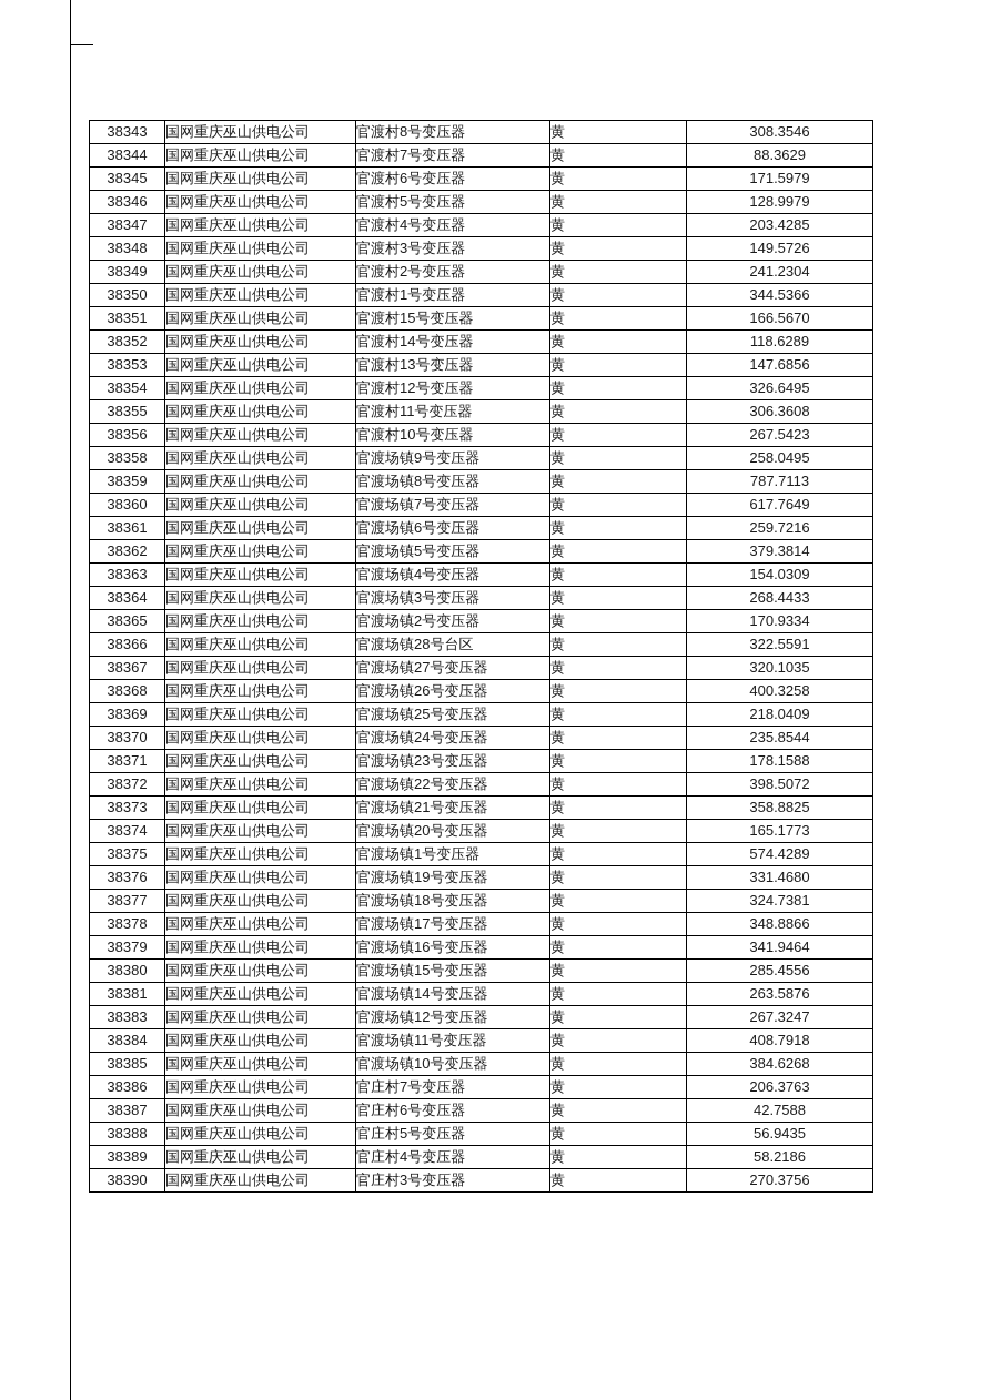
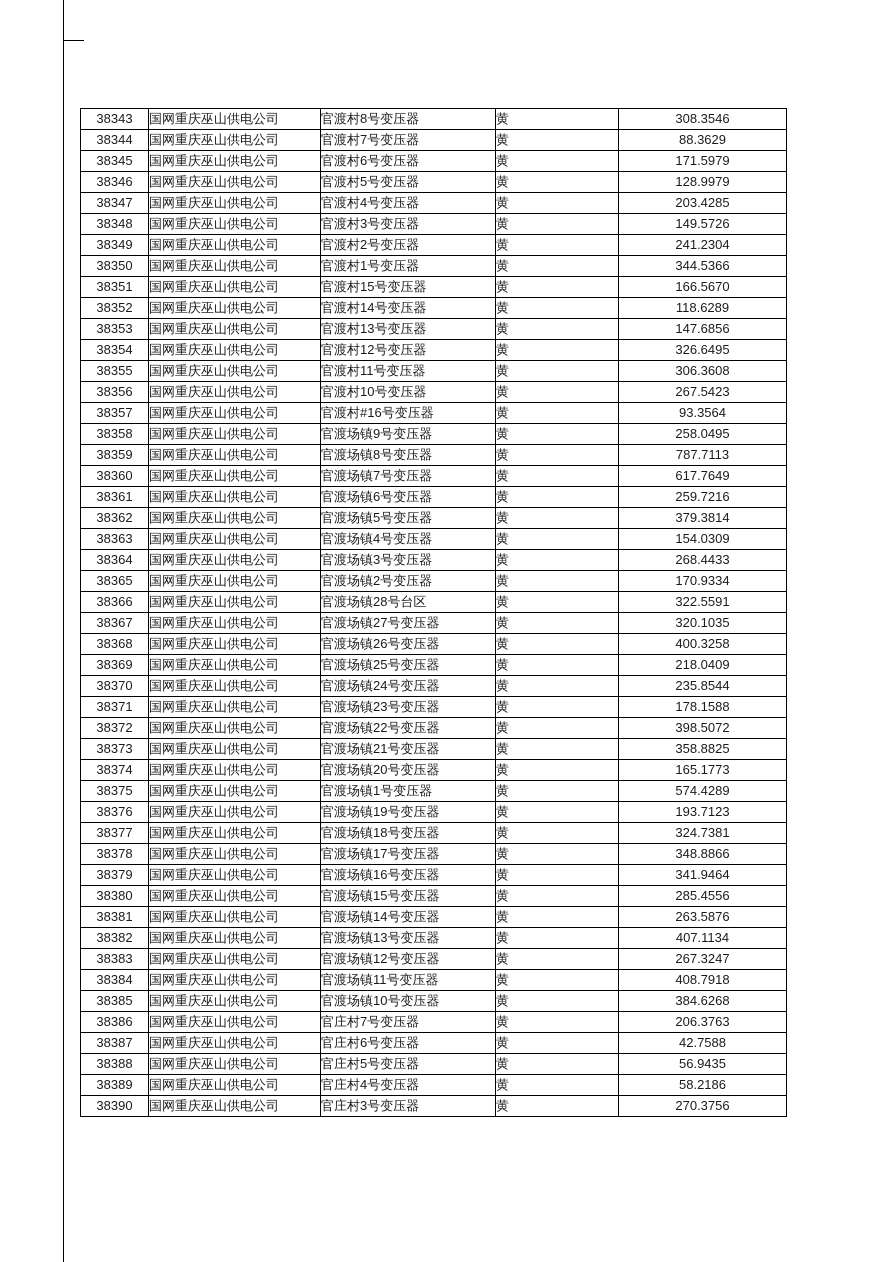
  38343	国网重庆巫山供电公司	官渡村8号变压器	黄	308.3546
  38344	国网重庆巫山供电公司	官渡村7号变压器	黄	88.3629
  38345	国网重庆巫山供电公司	官渡村6号变压器	黄	171.5979
  38346	国网重庆巫山供电公司	官渡村5号变压器	黄	128.9979
  38347	国网重庆巫山供电公司	官渡村4号变压器	黄	203.4285
  38348	国网重庆巫山供电公司	官渡村3号变压器	黄	149.5726
  38349	国网重庆巫山供电公司	官渡村2号变压器	黄	241.2304
  38350	国网重庆巫山供电公司	官渡村1号变压器	黄	344.5366
  38351	国网重庆巫山供电公司	官渡村15号变压器	黄	166.5670
  38352	国网重庆巫山供电公司	官渡村14号变压器	黄	118.6289
  38353	国网重庆巫山供电公司	官渡村13号变压器	黄	147.6856
  38354	国网重庆巫山供电公司	官渡村12号变压器	黄	326.6495
  38355	国网重庆巫山供电公司	官渡村11号变压器	黄	306.3608
  38356	国网重庆巫山供电公司	官渡村10号变压器	黄	267.5423
+ 38357	国网重庆巫山供电公司	官渡村#16号变压器	黄	93.3564
  38358	国网重庆巫山供电公司	官渡场镇9号变压器	黄	258.0495
  38359	国网重庆巫山供电公司	官渡场镇8号变压器	黄	787.7113
  38360	国网重庆巫山供电公司	官渡场镇7号变压器	黄	617.7649
  38361	国网重庆巫山供电公司	官渡场镇6号变压器	黄	259.7216
  38362	国网重庆巫山供电公司	官渡场镇5号变压器	黄	379.3814
  38363	国网重庆巫山供电公司	官渡场镇4号变压器	黄	154.0309
  38364	国网重庆巫山供电公司	官渡场镇3号变压器	黄	268.4433
  38365	国网重庆巫山供电公司	官渡场镇2号变压器	黄	170.9334
  38366	国网重庆巫山供电公司	官渡场镇28号台区	黄	322.5591
  38367	国网重庆巫山供电公司	官渡场镇27号变压器	黄	320.1035
  38368	国网重庆巫山供电公司	官渡场镇26号变压器	黄	400.3258
  38369	国网重庆巫山供电公司	官渡场镇25号变压器	黄	218.0409
  38370	国网重庆巫山供电公司	官渡场镇24号变压器	黄	235.8544
  38371	国网重庆巫山供电公司	官渡场镇23号变压器	黄	178.1588
  38372	国网重庆巫山供电公司	官渡场镇22号变压器	黄	398.5072
  38373	国网重庆巫山供电公司	官渡场镇21号变压器	黄	358.8825
  38374	国网重庆巫山供电公司	官渡场镇20号变压器	黄	165.1773
  38375	国网重庆巫山供电公司	官渡场镇1号变压器	黄	574.4289
- 38376	国网重庆巫山供电公司	官渡场镇19号变压器	黄	331.4680
+ 38376	国网重庆巫山供电公司	官渡场镇19号变压器	黄	193.7123
  38377	国网重庆巫山供电公司	官渡场镇18号变压器	黄	324.7381
  38378	国网重庆巫山供电公司	官渡场镇17号变压器	黄	348.8866
  38379	国网重庆巫山供电公司	官渡场镇16号变压器	黄	341.9464
  38380	国网重庆巫山供电公司	官渡场镇15号变压器	黄	285.4556
  38381	国网重庆巫山供电公司	官渡场镇14号变压器	黄	263.5876
+ 38382	国网重庆巫山供电公司	官渡场镇13号变压器	黄	407.1134
  38383	国网重庆巫山供电公司	官渡场镇12号变压器	黄	267.3247
  38384	国网重庆巫山供电公司	官渡场镇11号变压器	黄	408.7918
  38385	国网重庆巫山供电公司	官渡场镇10号变压器	黄	384.6268
  38386	国网重庆巫山供电公司	官庄村7号变压器	黄	206.3763
  38387	国网重庆巫山供电公司	官庄村6号变压器	黄	42.7588
  38388	国网重庆巫山供电公司	官庄村5号变压器	黄	56.9435
  38389	国网重庆巫山供电公司	官庄村4号变压器	黄	58.2186
  38390	国网重庆巫山供电公司	官庄村3号变压器	黄	270.3756
